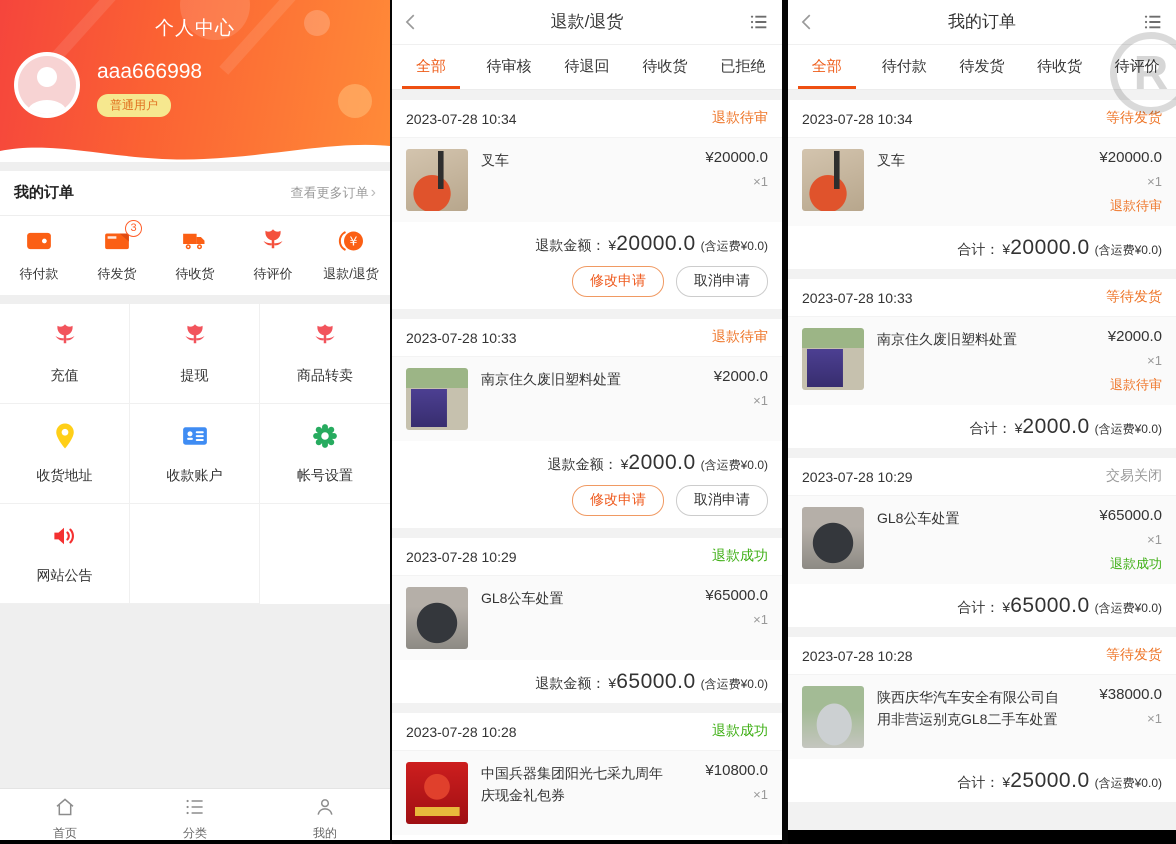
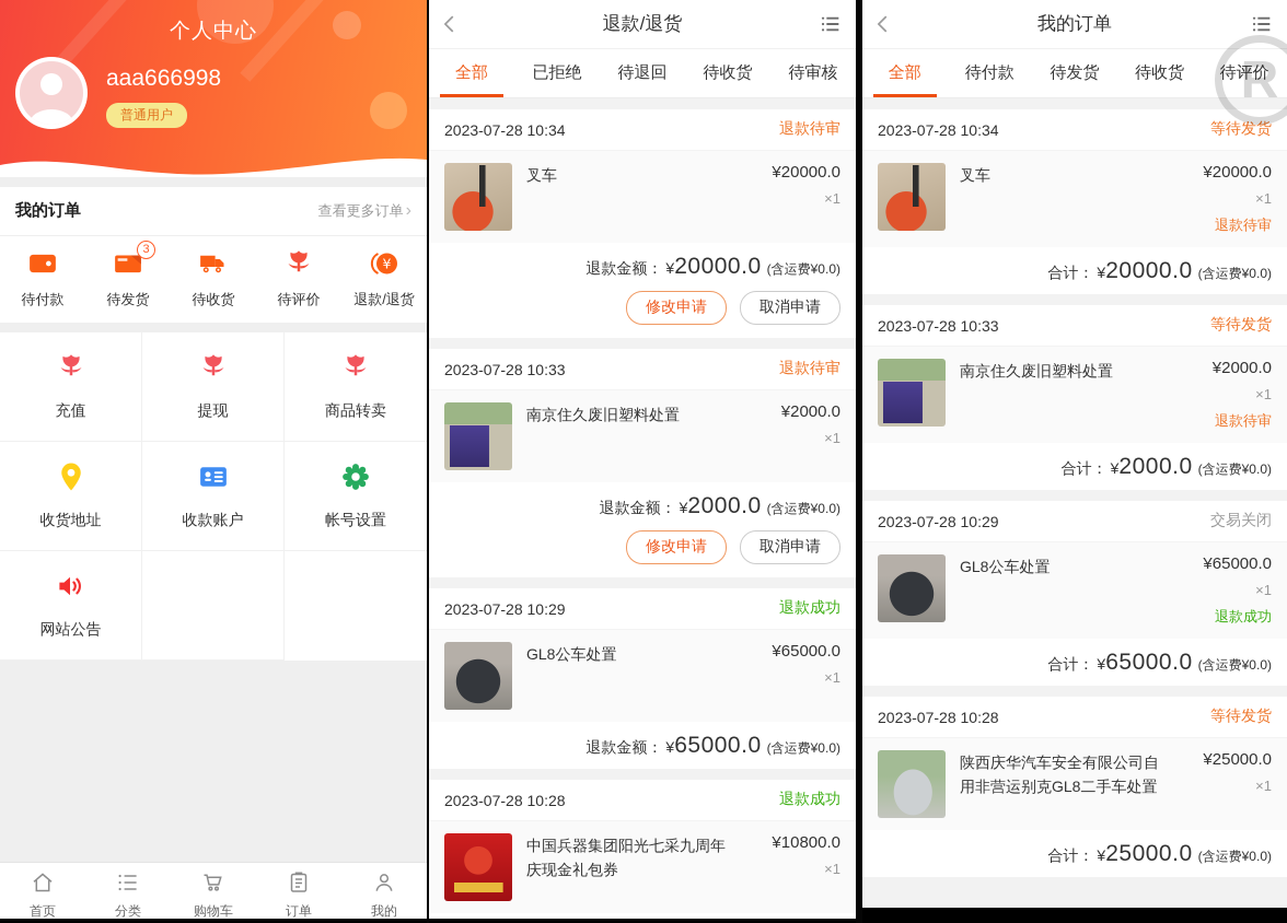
  个人中心
  aaa666998
  普通用户
  我的订单
  查看更多订单
  ›
  待付款
  3
  待发货
  待收货
  待评价
  ¥
  退款/退货
  充值
  提现
  商品转卖
  收货地址
  收款账户
  帐号设置
  网站公告
  首页
  分类
+ 购物车
+ 订单
  我的
  退款/退货
  全部
- 待审核
+ 已拒绝
  待退回
  待收货
- 已拒绝
+ 待审核
  2023-07-28 10:34
  退款待审
  叉车
  ¥20000.0
  ×1
  退款金额：
  ¥
  20000.0
  (含运费¥0.0)
  修改申请
  取消申请
  2023-07-28 10:33
  退款待审
  南京住久废旧塑料处置
  ¥2000.0
  ×1
  退款金额：
  ¥
  2000.0
  (含运费¥0.0)
  修改申请
  取消申请
  2023-07-28 10:29
  退款成功
  GL8公车处置
  ¥65000.0
  ×1
  退款金额：
  ¥
  65000.0
  (含运费¥0.0)
  2023-07-28 10:28
  退款成功
  中国兵器集团阳光七采九周年庆现金礼包券
  ¥10800.0
  ×1
  R
  我的订单
  全部
  待付款
  待发货
  待收货
  待评价
  2023-07-28 10:34
  等待发货
  叉车
  ¥20000.0
  ×1
  退款待审
  合计：
  ¥
  20000.0
  (含运费¥0.0)
  2023-07-28 10:33
  等待发货
  南京住久废旧塑料处置
  ¥2000.0
  ×1
  退款待审
  合计：
  ¥
  2000.0
  (含运费¥0.0)
  2023-07-28 10:29
  交易关闭
  GL8公车处置
  ¥65000.0
  ×1
  退款成功
  合计：
  ¥
  65000.0
  (含运费¥0.0)
  2023-07-28 10:28
  等待发货
  陕西庆华汽车安全有限公司自用非营运别克GL8二手车处置
- ¥38000.0
+ ¥25000.0
  ×1
  合计：
  ¥
  25000.0
  (含运费¥0.0)
